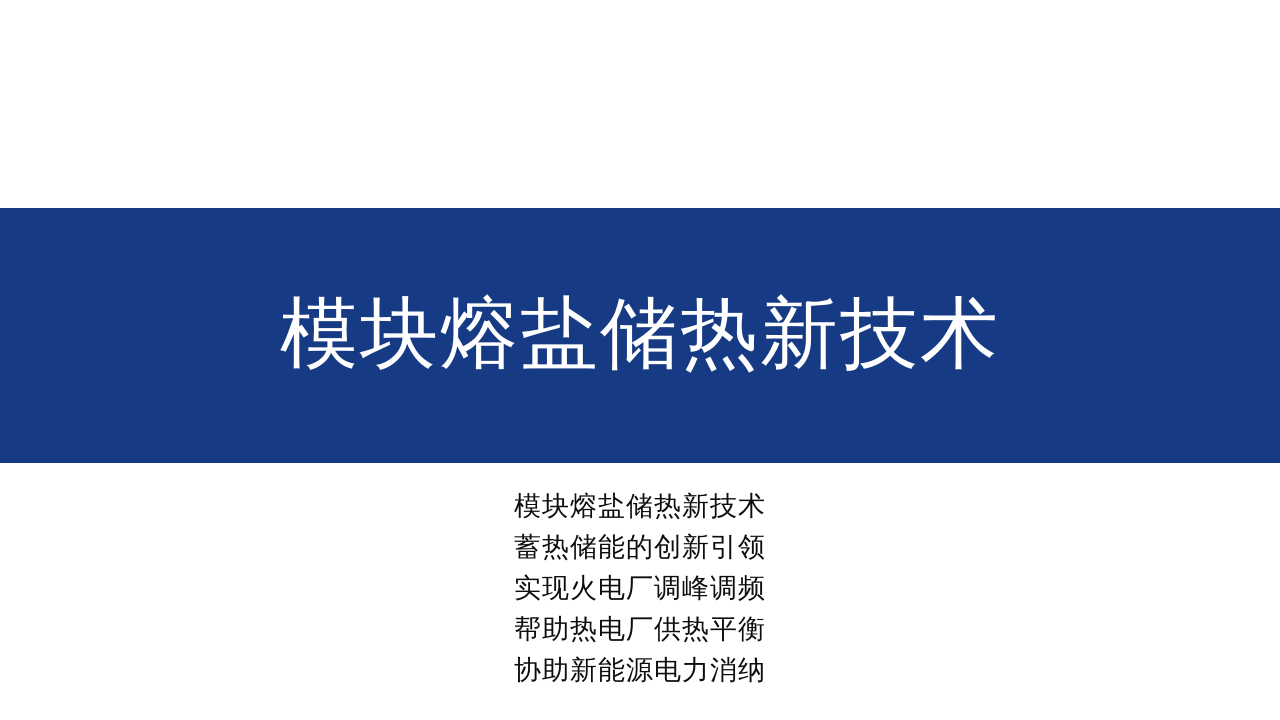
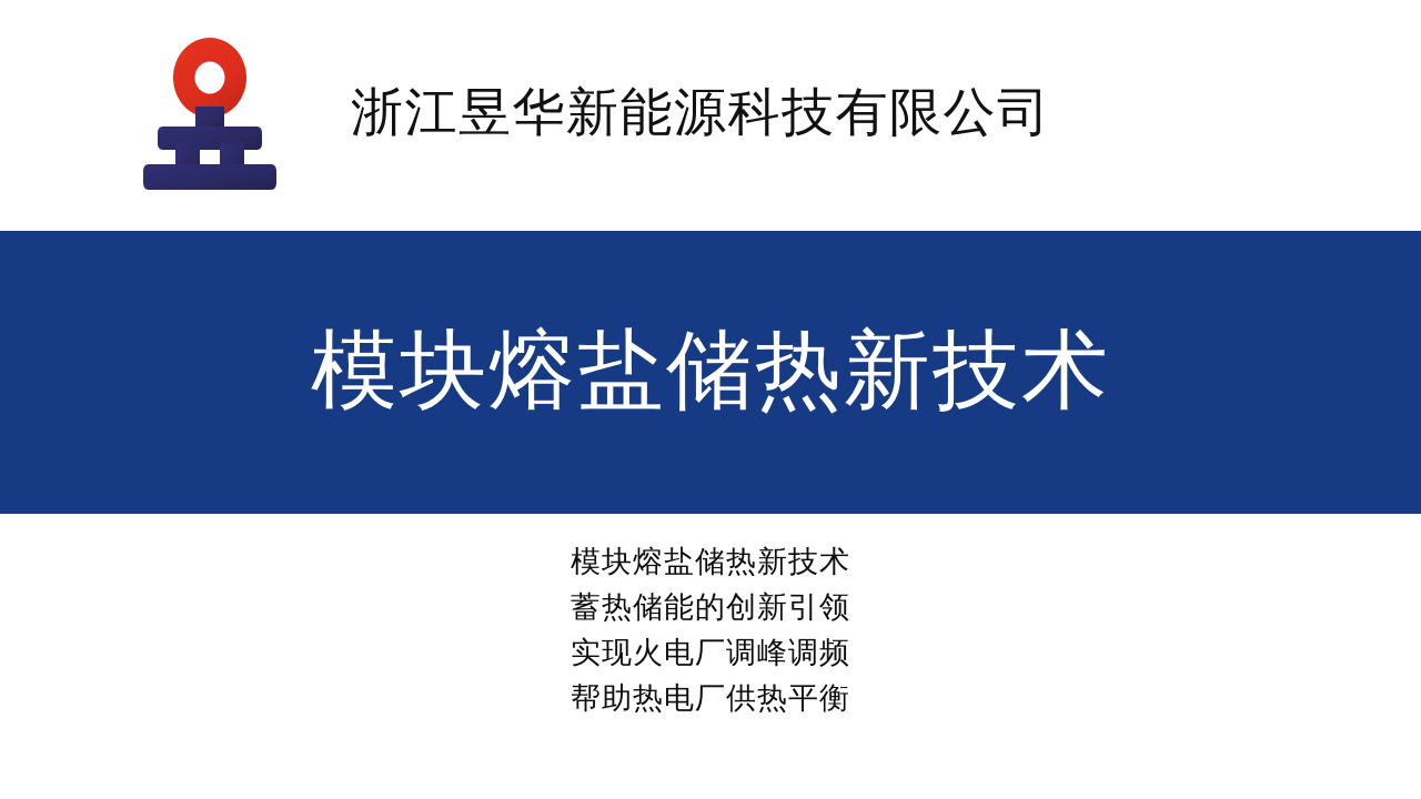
+ 浙江昱华新能源科技有限公司
  模块熔盐储热新技术
  模块熔盐储热新技术
  蓄热储能的创新引领
  实现火电厂调峰调频
  帮助热电厂供热平衡
- 协助新能源电力消纳
